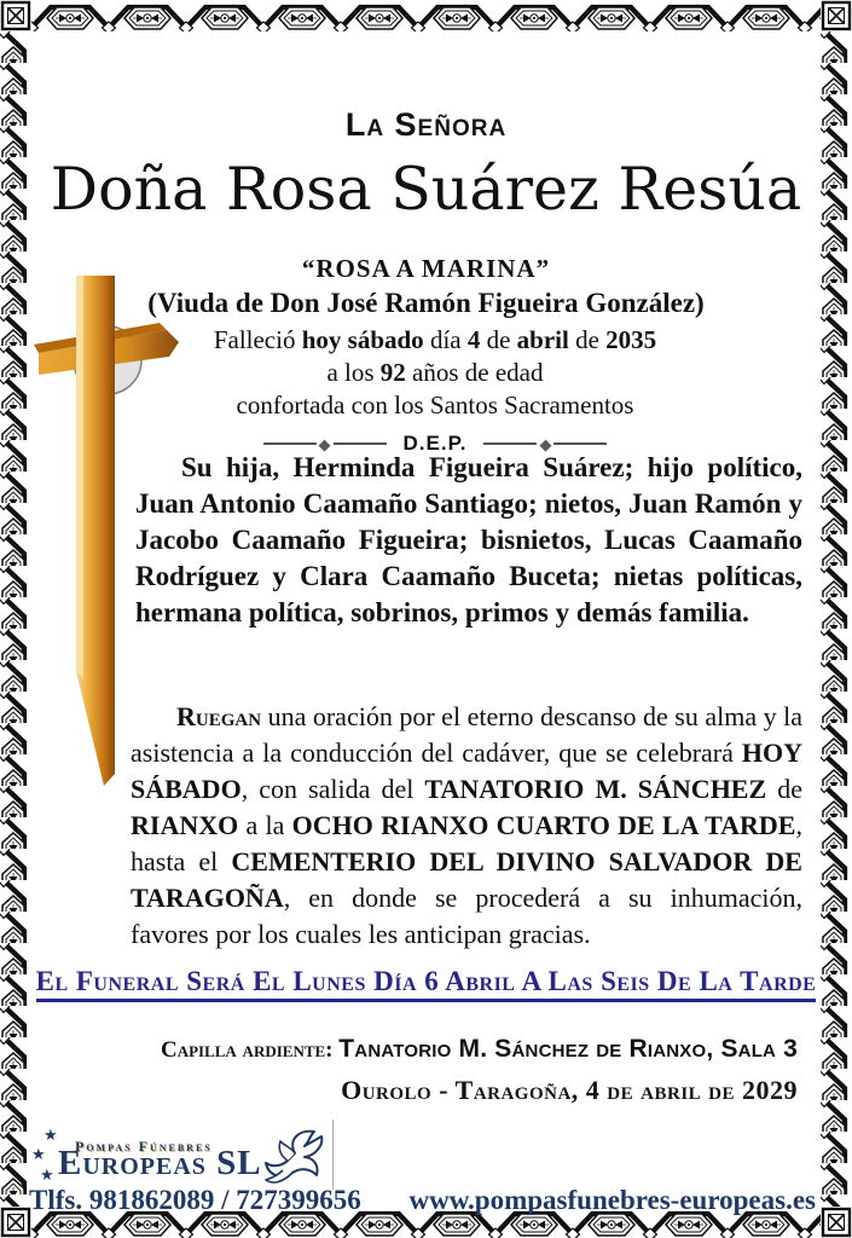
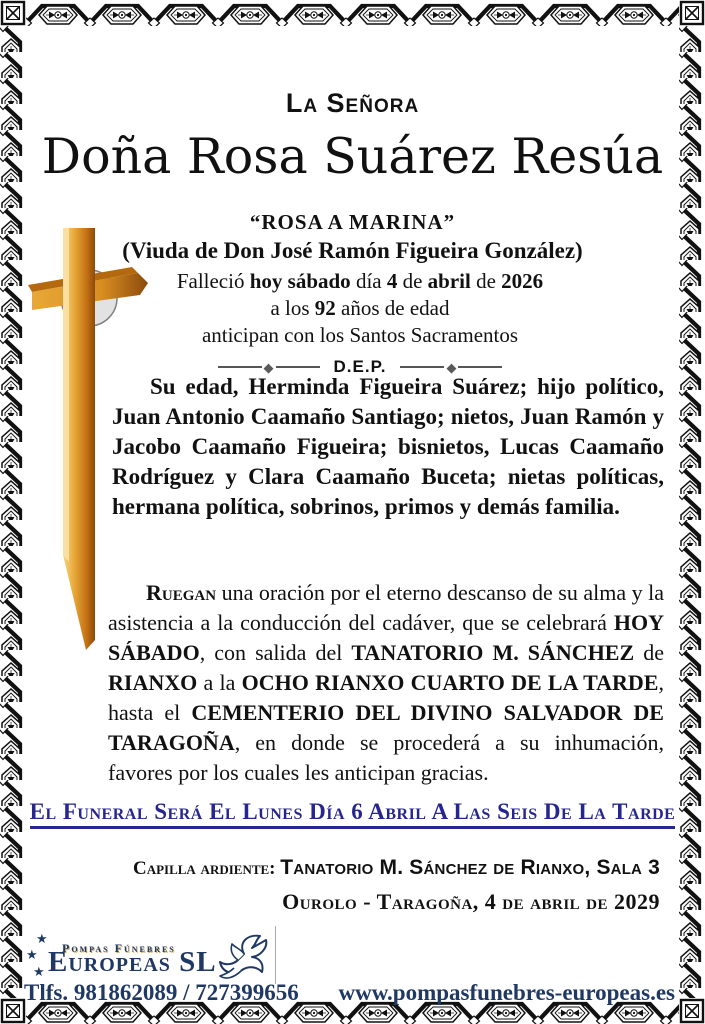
  La Señora
  Doña Rosa Suárez Resúa
  “ROSA A MARINA”
  (Viuda de Don José Ramón Figueira González)
- Falleció hoy sábado día 4 de abril de 2035
+ Falleció hoy sábado día 4 de abril de 2026
  a los 92 años de edad
- confortada con los Santos Sacramentos
+ anticipan con los Santos Sacramentos
  ◆
  D.E.P.
  ◆
- Su hija, Herminda Figueira Suárez; hijo político, Juan Antonio Caamaño Santiago; nietos, Juan Ramón y Jacobo Caamaño Figueira; bisnietos, Lucas Caamaño Rodríguez y Clara Caamaño Buceta; nietas políticas, hermana política, sobrinos, primos y demás familia.
+ Su edad, Herminda Figueira Suárez; hijo político, Juan Antonio Caamaño Santiago; nietos, Juan Ramón y Jacobo Caamaño Figueira; bisnietos, Lucas Caamaño Rodríguez y Clara Caamaño Buceta; nietas políticas, hermana política, sobrinos, primos y demás familia.
  Ruegan una oración por el eterno descanso de su alma y la asistencia a la conducción del cadáver, que se celebrará HOY SÁBADO, con salida del TANATORIO M. SÁNCHEZ de RIANXO a la OCHO RIANXO CUARTO DE LA TARDE, hasta el CEMENTERIO DEL DIVINO SALVADOR DE TARAGOÑA, en donde se procederá a su inhumación, favores por los cuales les anticipan gracias.
  El Funeral Será El Lunes Día 6 Abril A Las Seis De La Tarde
  Capilla ardiente: Tanatorio M. Sánchez de Rianxo, Sala 3
  Ourolo - Taragoña, 4 de abril de 2029
  ★
  ★
  ★
  Pompas Fúnebres
  Europeas SL
  Tlfs. 981862089 / 727399656
  www.pompasfunebres-europeas.es
